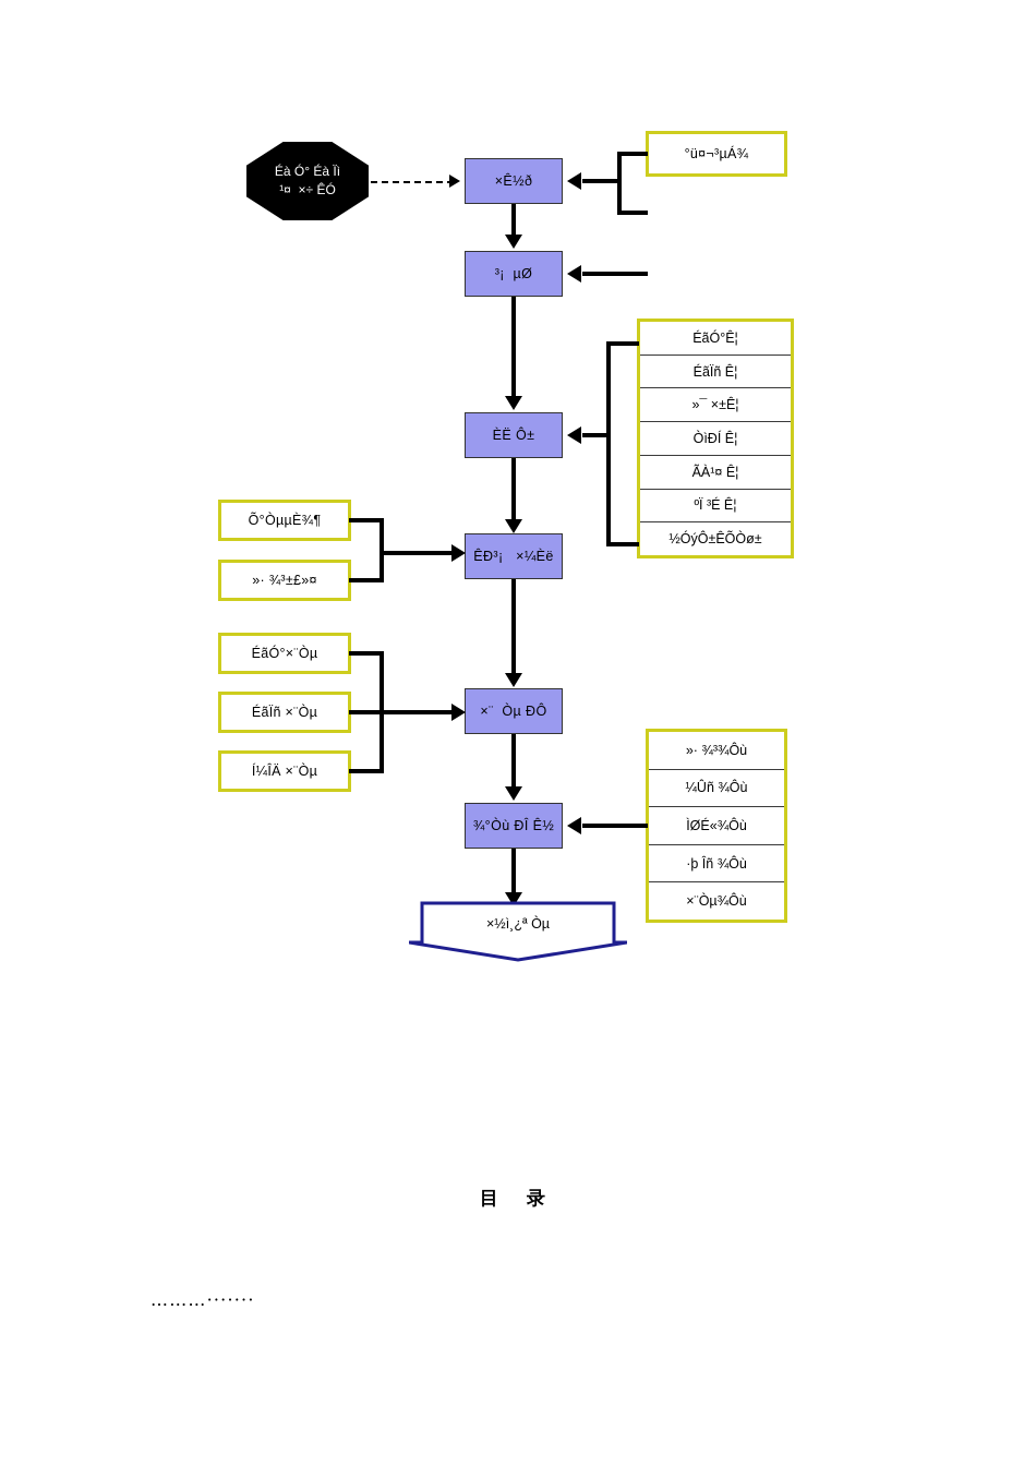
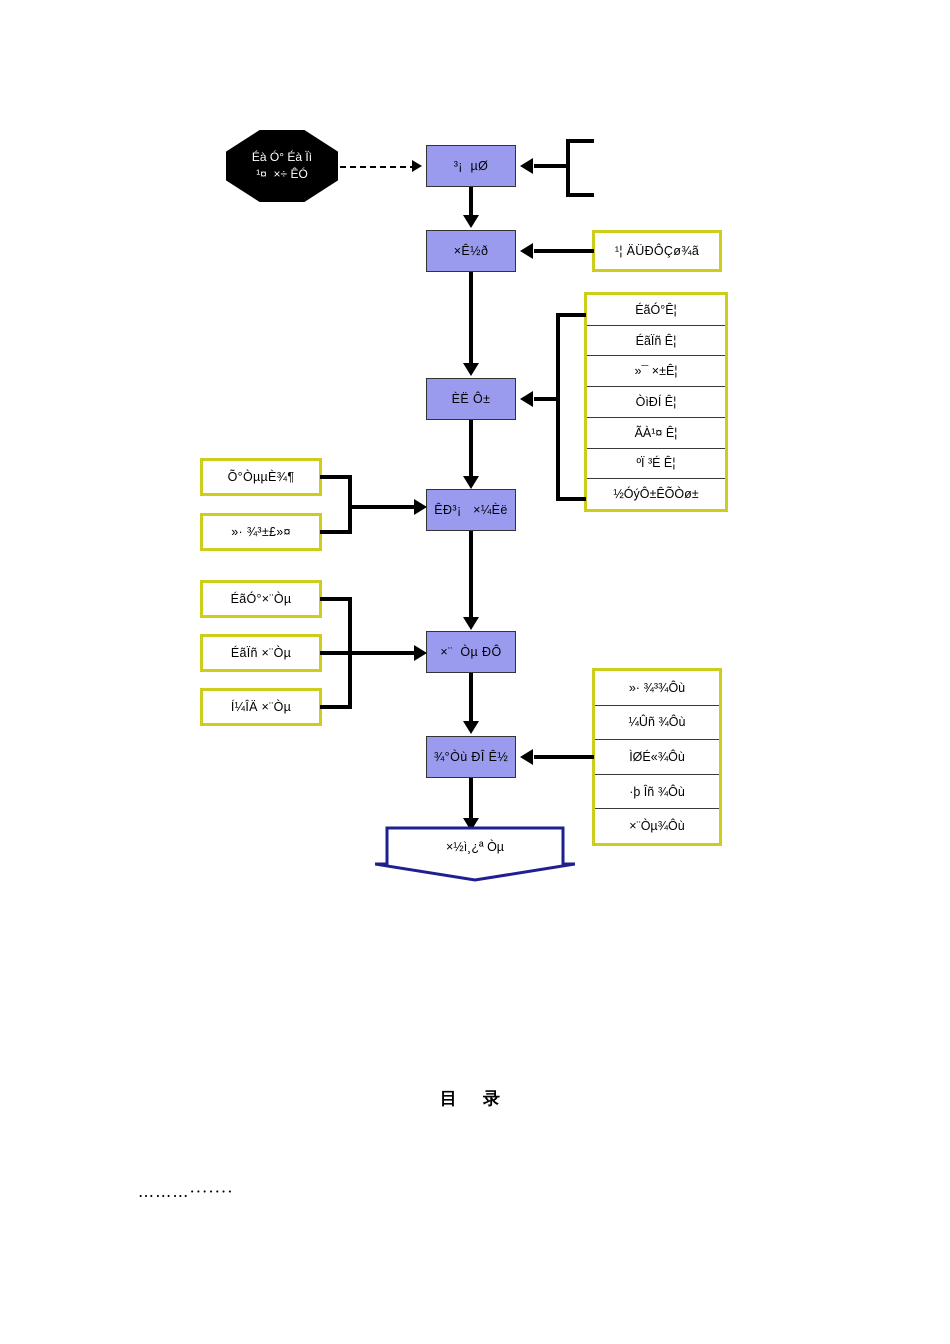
  Éà Ó° Éà Ïì
  ¹¤ ×÷ ÊÓ
- ×Ê½ð
+ ³¡ µØ
- °ü¤¬³µÁ¾
- ³¡ µØ
+ ×Ê½ð
+ ¹¦ ÄÜÐÔÇø¾ã
  ÈË Ô±
  ÉãÓ°Ê¦
  ÉãÏñ Ê¦
  »¯ ×±Ê¦
  ÒìÐÍ Ê¦
  ÃÀ¹¤ Ê¦
  ºÏ ³É Ê¦
  ½ÓýÔ±ÊÕÒø±
  ÊÐ³¡ ×¼Èë
  Õ°ÒµµÈ¾¶
  »· ¾³±£»¤
  ×¨ Òµ ÐÔ
  ÉãÓ°×¨Òµ
  ÉãÏñ ×¨Òµ
  Í¼ÎÄ ×¨Òµ
  ¾°Òù ÐÎ Ê½
  »· ¾³¾Ôù
  ¼Ûñ ¾Ôù
  ÌØÉ«¾Ôù
  ·þ Îñ ¾Ôù
  ×¨Òµ¾Ôù
  ×½ì¸¿ª Òµ
  目 录
  ………·······
